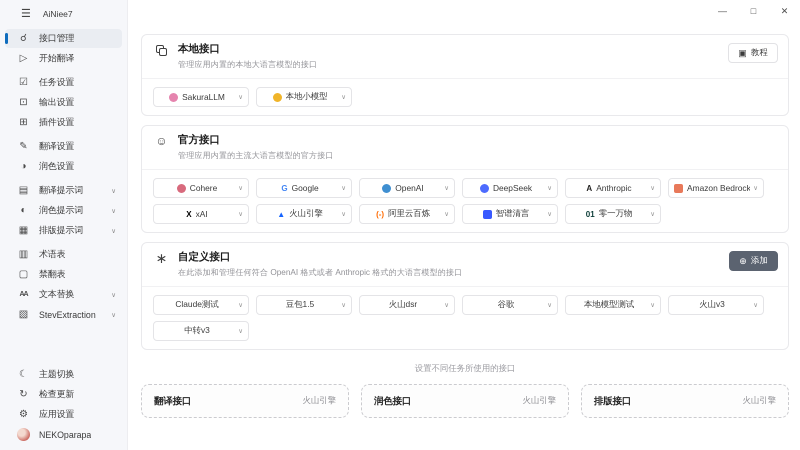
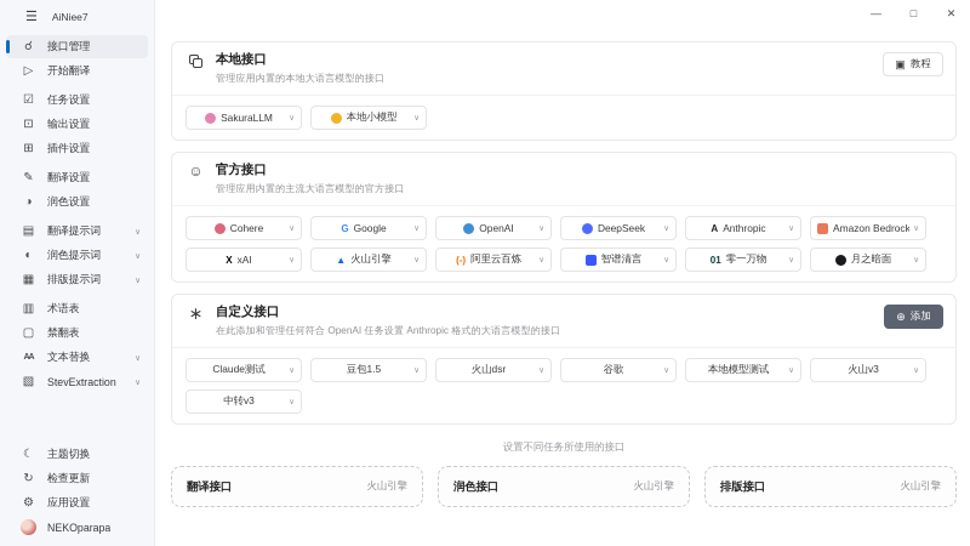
  ☰
  AiNiee7
  ☌
  接口管理
  ▷
  开始翻译
  ☑
  任务设置
  ⊡
  输出设置
  ⊞
  插件设置
  ✎
  翻译设置
  ◑
  润色设置
  ▤
  翻译提示词
  ◐
  润色提示词
  ▦
  排版提示词
  ▥
  术语表
  ▢
  禁翻表
  文本替换
  ▧
  StevExtraction
  ☾
  主题切换
  ↻
  检查更新
  ⚙
  应用设置
  NEKOparapa
  —
  □
  ✕
  本地接口
  管理应用内置的本地大语言模型的接口
  ▣
  教程
  SakuraLLM
  本地小模型
  ☺
  官方接口
  管理应用内置的主流大语言模型的官方接口
  Cohere
  G
  Google
  OpenAI
  DeepSeek
  A
  Anthropic
  Amazon Bedrock
  X
  xAI
  ▲
  火山引擎
  (-)
  阿里云百炼
  智谱清言
  01
  零一万物
+ 月之暗面
  ∗
  自定义接口
- 在此添加和管理任何符合 OpenAI 格式或者 Anthropic 格式的大语言模型的接口
+ 在此添加和管理任何符合 OpenAI 任务设置 Anthropic 格式的大语言模型的接口
  ⊕
  添加
  Claude测试
  豆包1.5
  火山dsr
  谷歌
  本地模型测试
  火山v3
  中转v3
  设置不同任务所使用的接口
  翻译接口
  火山引擎
  润色接口
  火山引擎
  排版接口
  火山引擎
